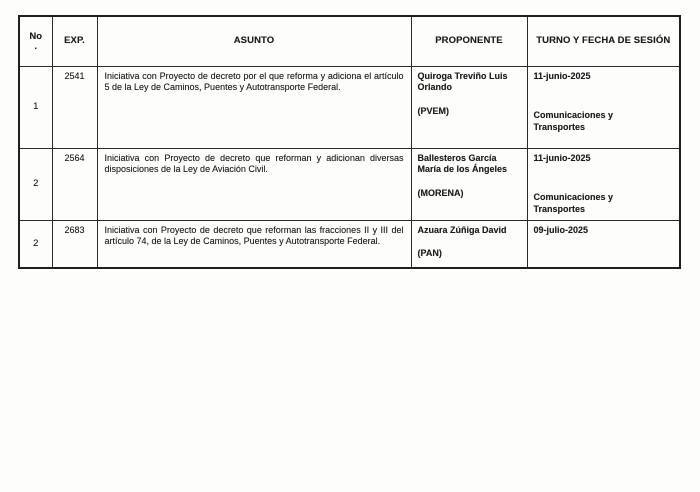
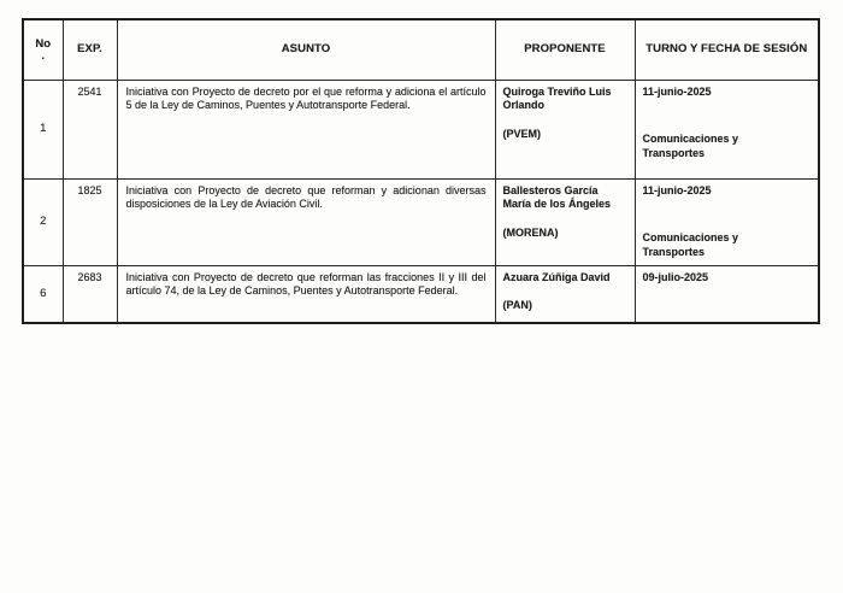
  No .	EXP.	ASUNTO	PROPONENTE	TURNO Y FECHA DE SESIÓN
  1	2541	Iniciativa con Proyecto de decreto por el que reforma y adiciona el artículo 5 de la Ley de Caminos, Puentes y Autotransporte Federal.	Quiroga Treviño Luis Orlando (PVEM)	11-junio-2025 Comunicaciones y Transportes
- 2	2564	Iniciativa con Proyecto de decreto que reforman y adicionan diversas disposiciones de la Ley de Aviación Civil.	Ballesteros García María de los Ángeles (MORENA)	11-junio-2025 Comunicaciones y Transportes
+ 2	1825	Iniciativa con Proyecto de decreto que reforman y adicionan diversas disposiciones de la Ley de Aviación Civil.	Ballesteros García María de los Ángeles (MORENA)	11-junio-2025 Comunicaciones y Transportes
- 2	2683	Iniciativa con Proyecto de decreto que reforman las fracciones II y III del artículo 74, de la Ley de Caminos, Puentes y Autotransporte Federal.	Azuara Zúñiga David (PAN)	09-julio-2025
+ 6	2683	Iniciativa con Proyecto de decreto que reforman las fracciones II y III del artículo 74, de la Ley de Caminos, Puentes y Autotransporte Federal.	Azuara Zúñiga David (PAN)	09-julio-2025
